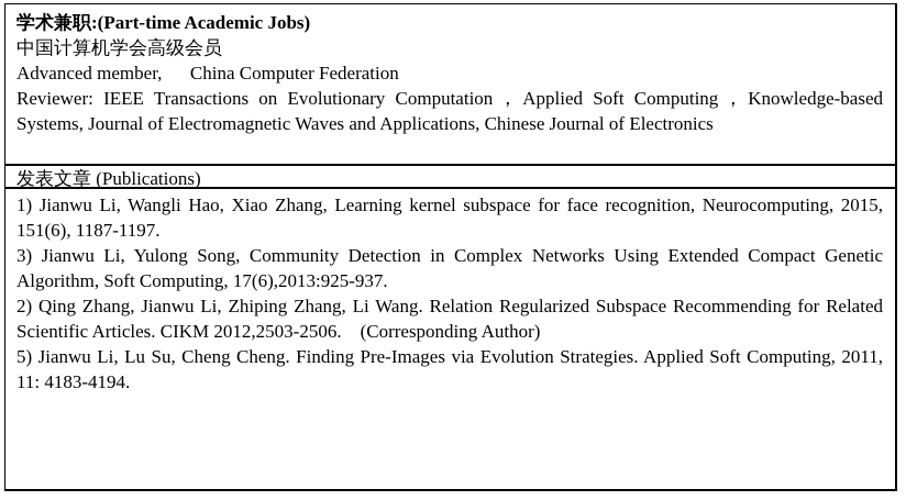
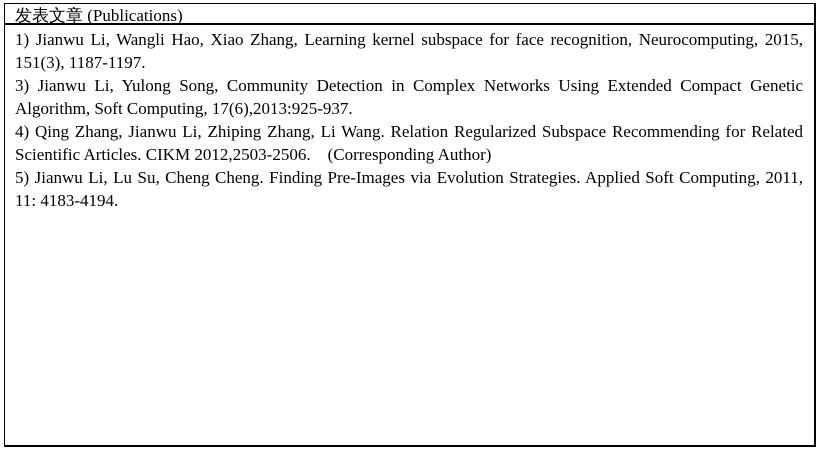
- 学术兼职:(Part-time Academic Jobs)
- 中国计算机学会高级会员
- Advanced member, China Computer Federation
- Reviewer: IEEE Transactions on Evolutionary Computation，Applied Soft Computing，Knowledge-based Systems, Journal of Electromagnetic Waves and Applications, Chinese Journal of Electronics
  发表文章 (Publications)
- 1) Jianwu Li, Wangli Hao, Xiao Zhang, Learning kernel subspace for face recognition, Neurocomputing, 2015, 151(6), 1187-1197.
+ 1) Jianwu Li, Wangli Hao, Xiao Zhang, Learning kernel subspace for face recognition, Neurocomputing, 2015, 151(3), 1187-1197.
  3) Jianwu Li, Yulong Song, Community Detection in Complex Networks Using Extended Compact Genetic Algorithm, Soft Computing, 17(6),2013:925-937.
- 2) Qing Zhang, Jianwu Li, Zhiping Zhang, Li Wang. Relation Regularized Subspace Recommending for Related Scientific Articles. CIKM 2012,2503-2506. (Corresponding Author)
+ 4) Qing Zhang, Jianwu Li, Zhiping Zhang, Li Wang. Relation Regularized Subspace Recommending for Related Scientific Articles. CIKM 2012,2503-2506. (Corresponding Author)
  5) Jianwu Li, Lu Su, Cheng Cheng. Finding Pre-Images via Evolution Strategies. Applied Soft Computing, 2011, 11: 4183-4194.
